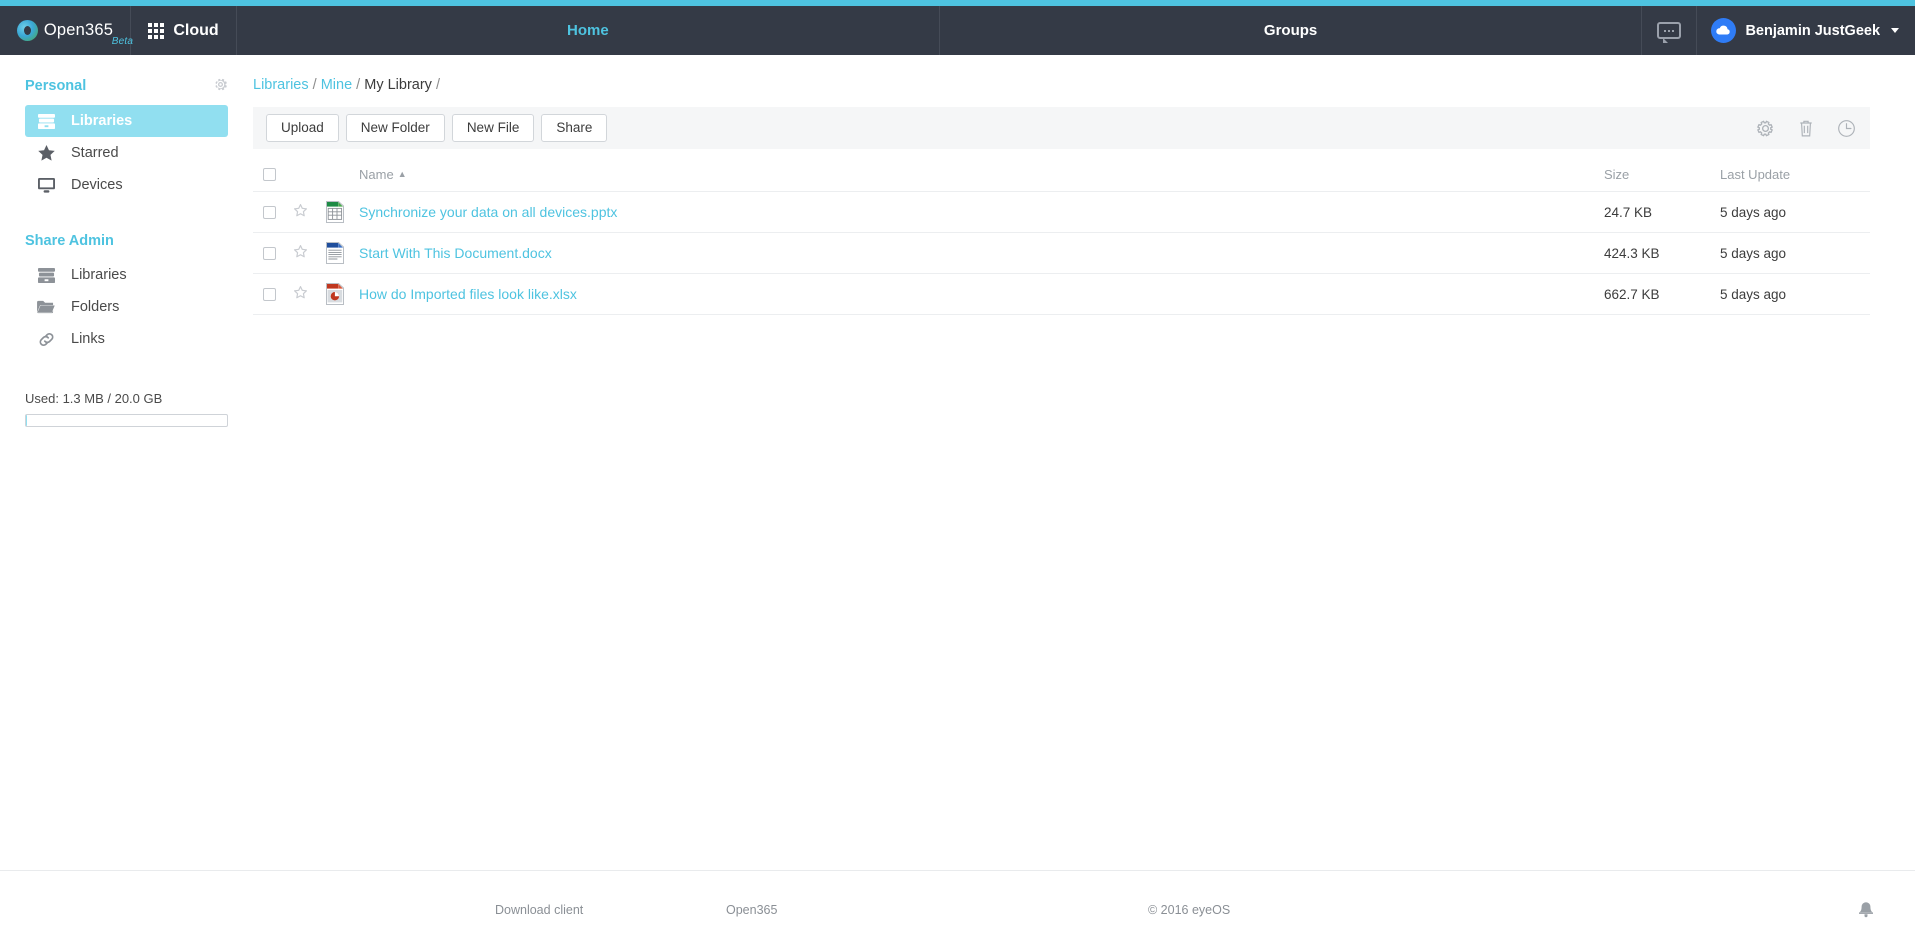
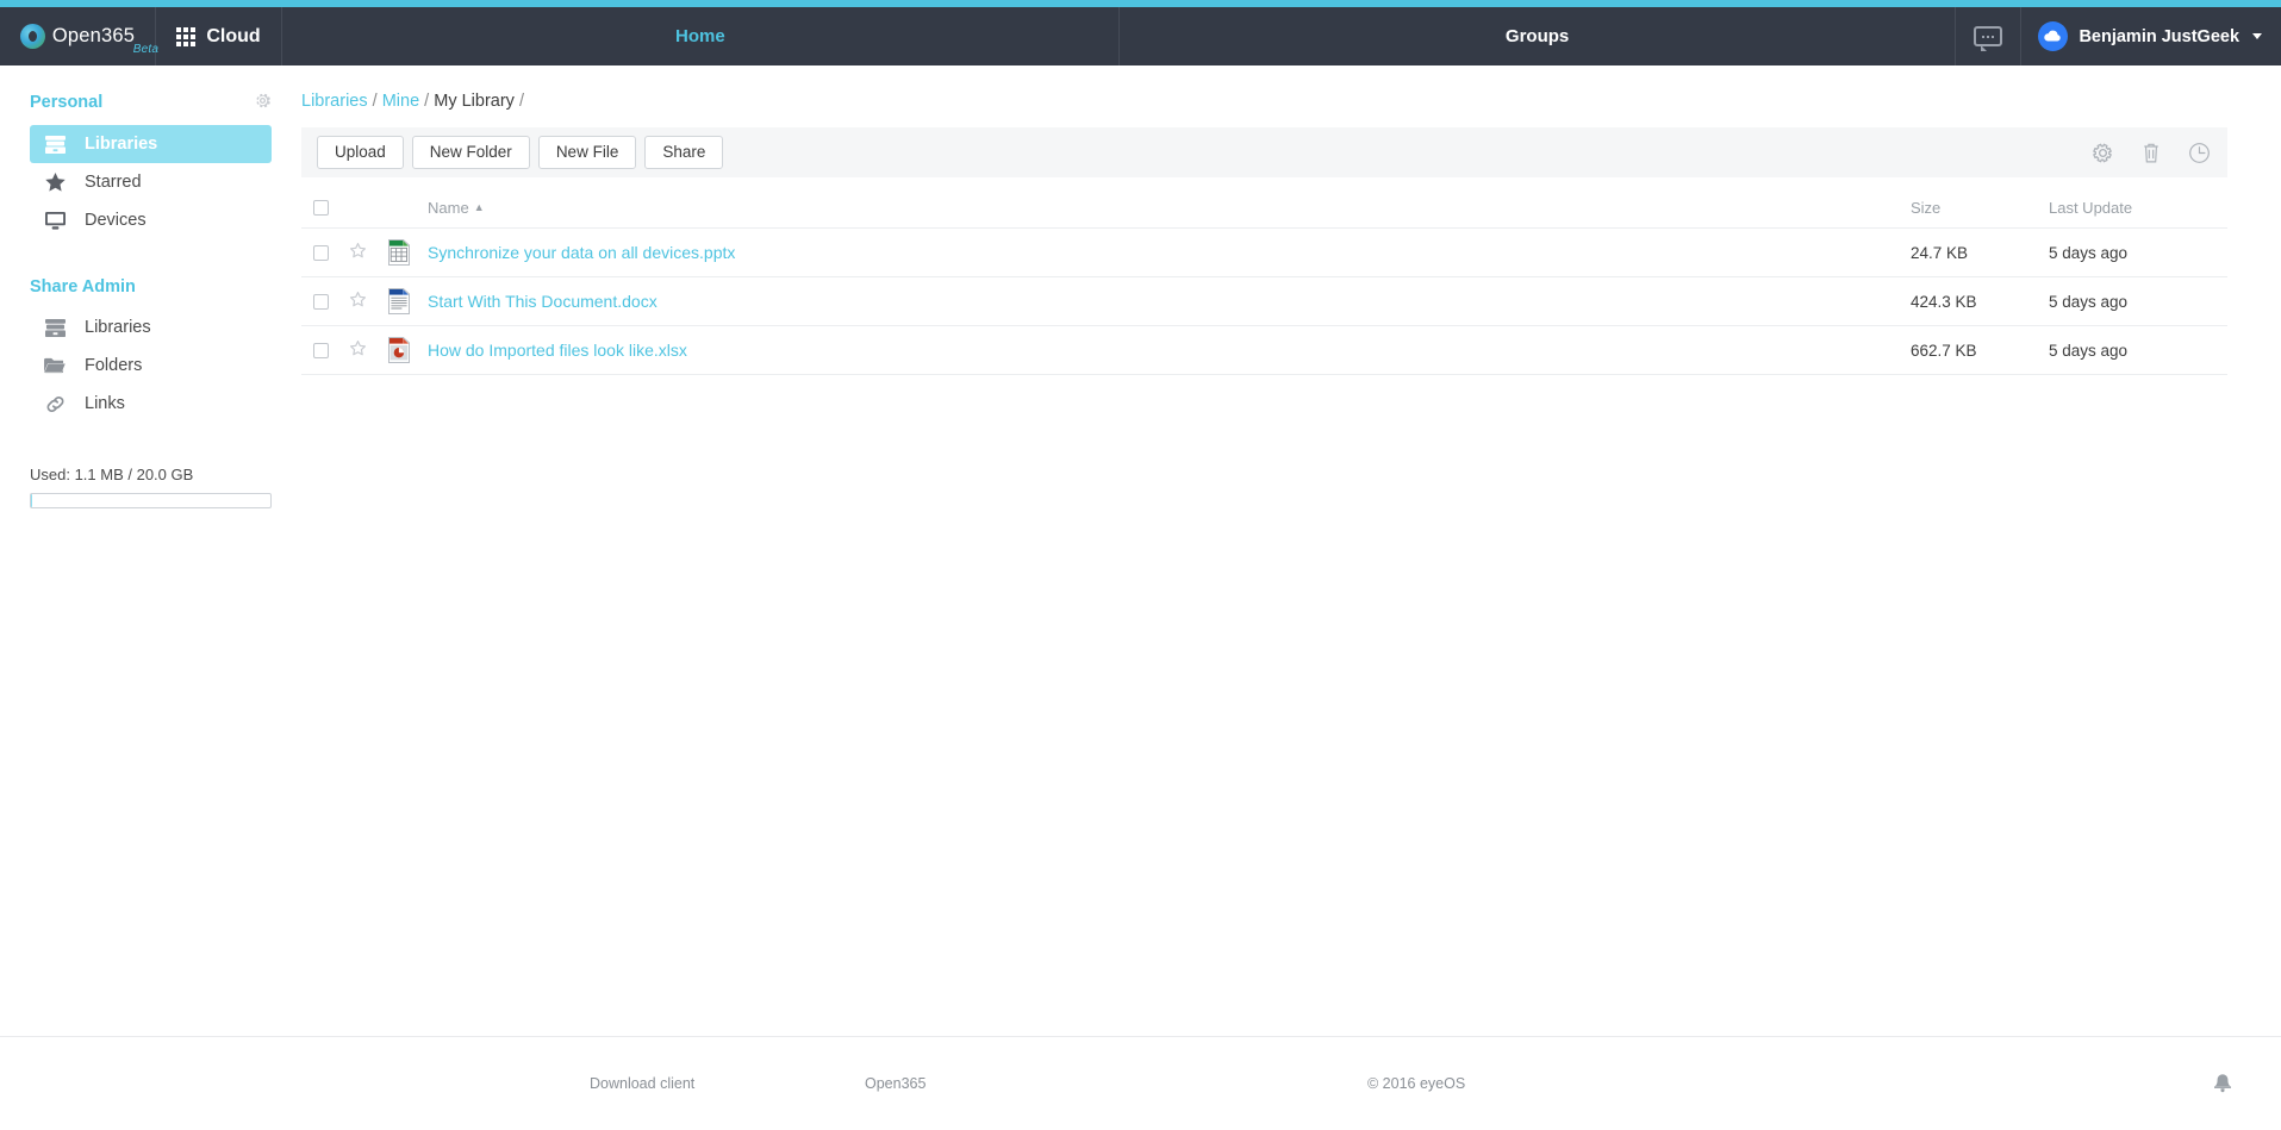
  Open365
  Beta
  Cloud
  Home
  Groups
  Benjamin JustGeek
  Personal
  Libraries
  Starred
  Devices
  Share Admin
  Libraries
  Folders
  Links
- Used: 1.3 MB / 20.0 GB
+ Used: 1.1 MB / 20.0 GB
  Libraries / Mine / My Library /
  Upload
  New Folder
  New File
  Share
  			Name ▲	Size	Last Update
  			Synchronize your data on all devices.pptx	24.7 KB	5 days ago
  			Start With This Document.docx	424.3 KB	5 days ago
  			How do Imported files look like.xlsx	662.7 KB	5 days ago
  Download client
  Open365
  © 2016 eyeOS
